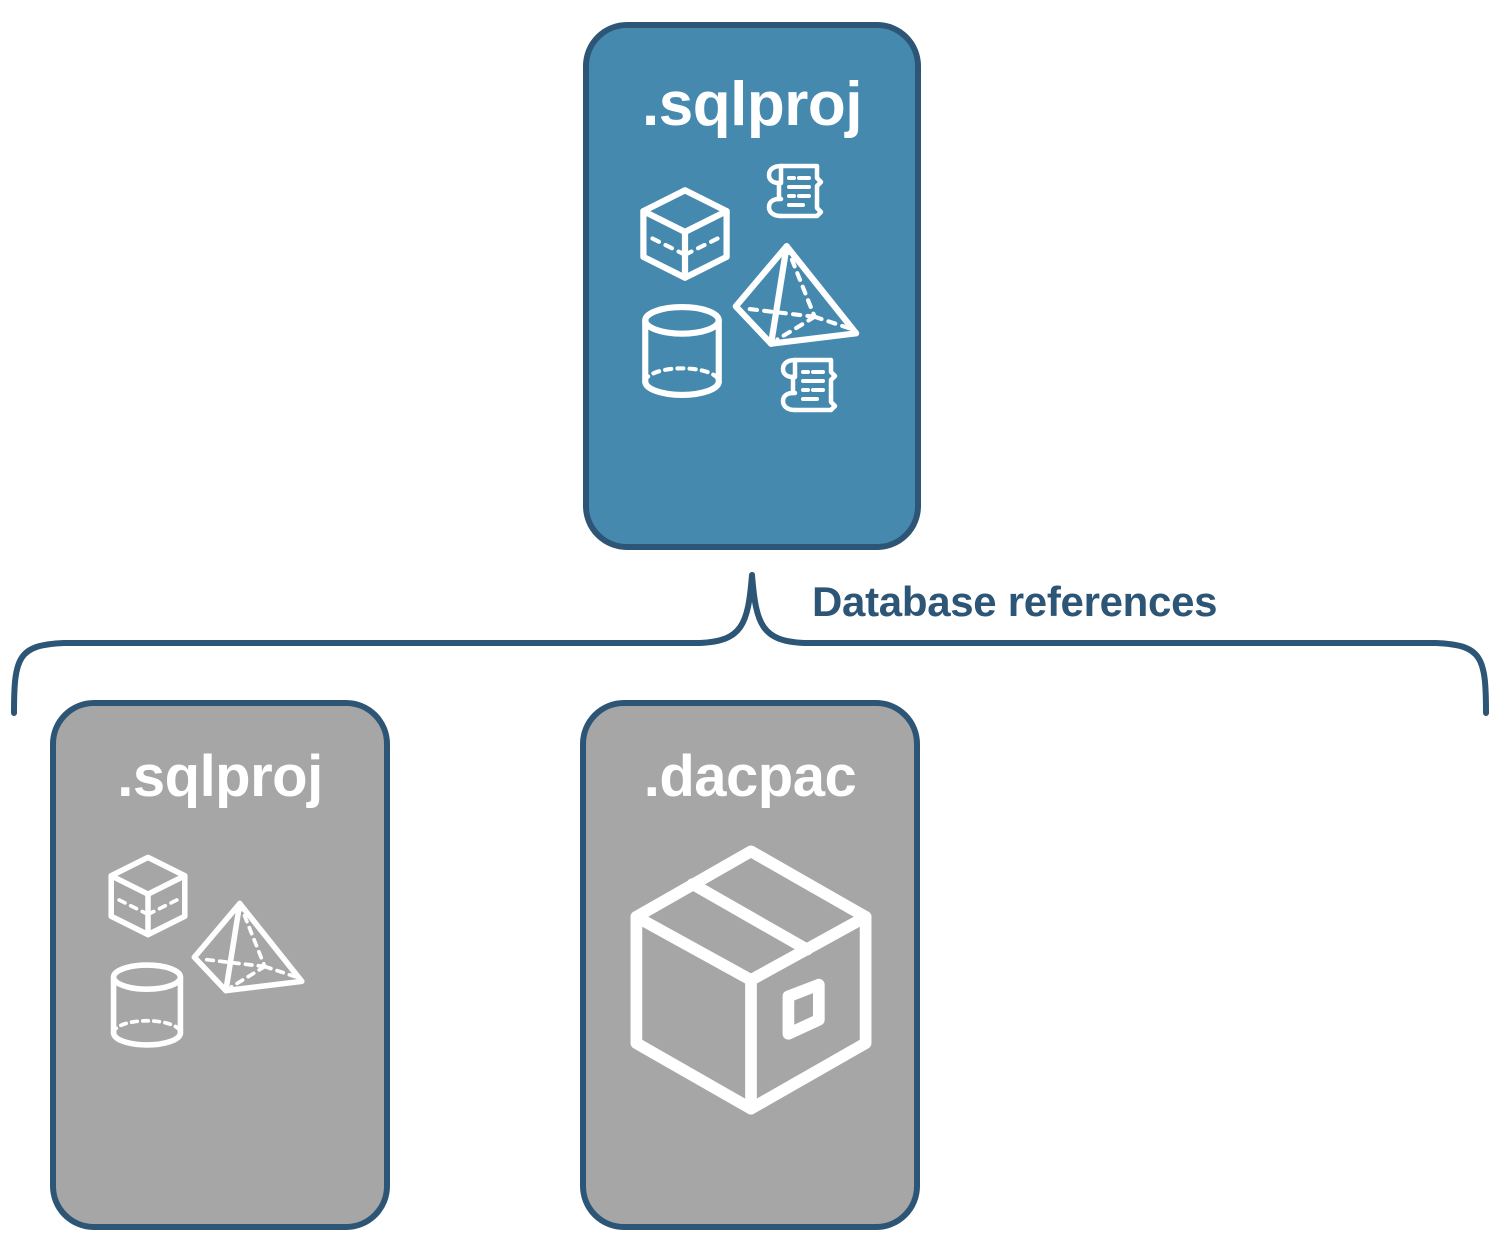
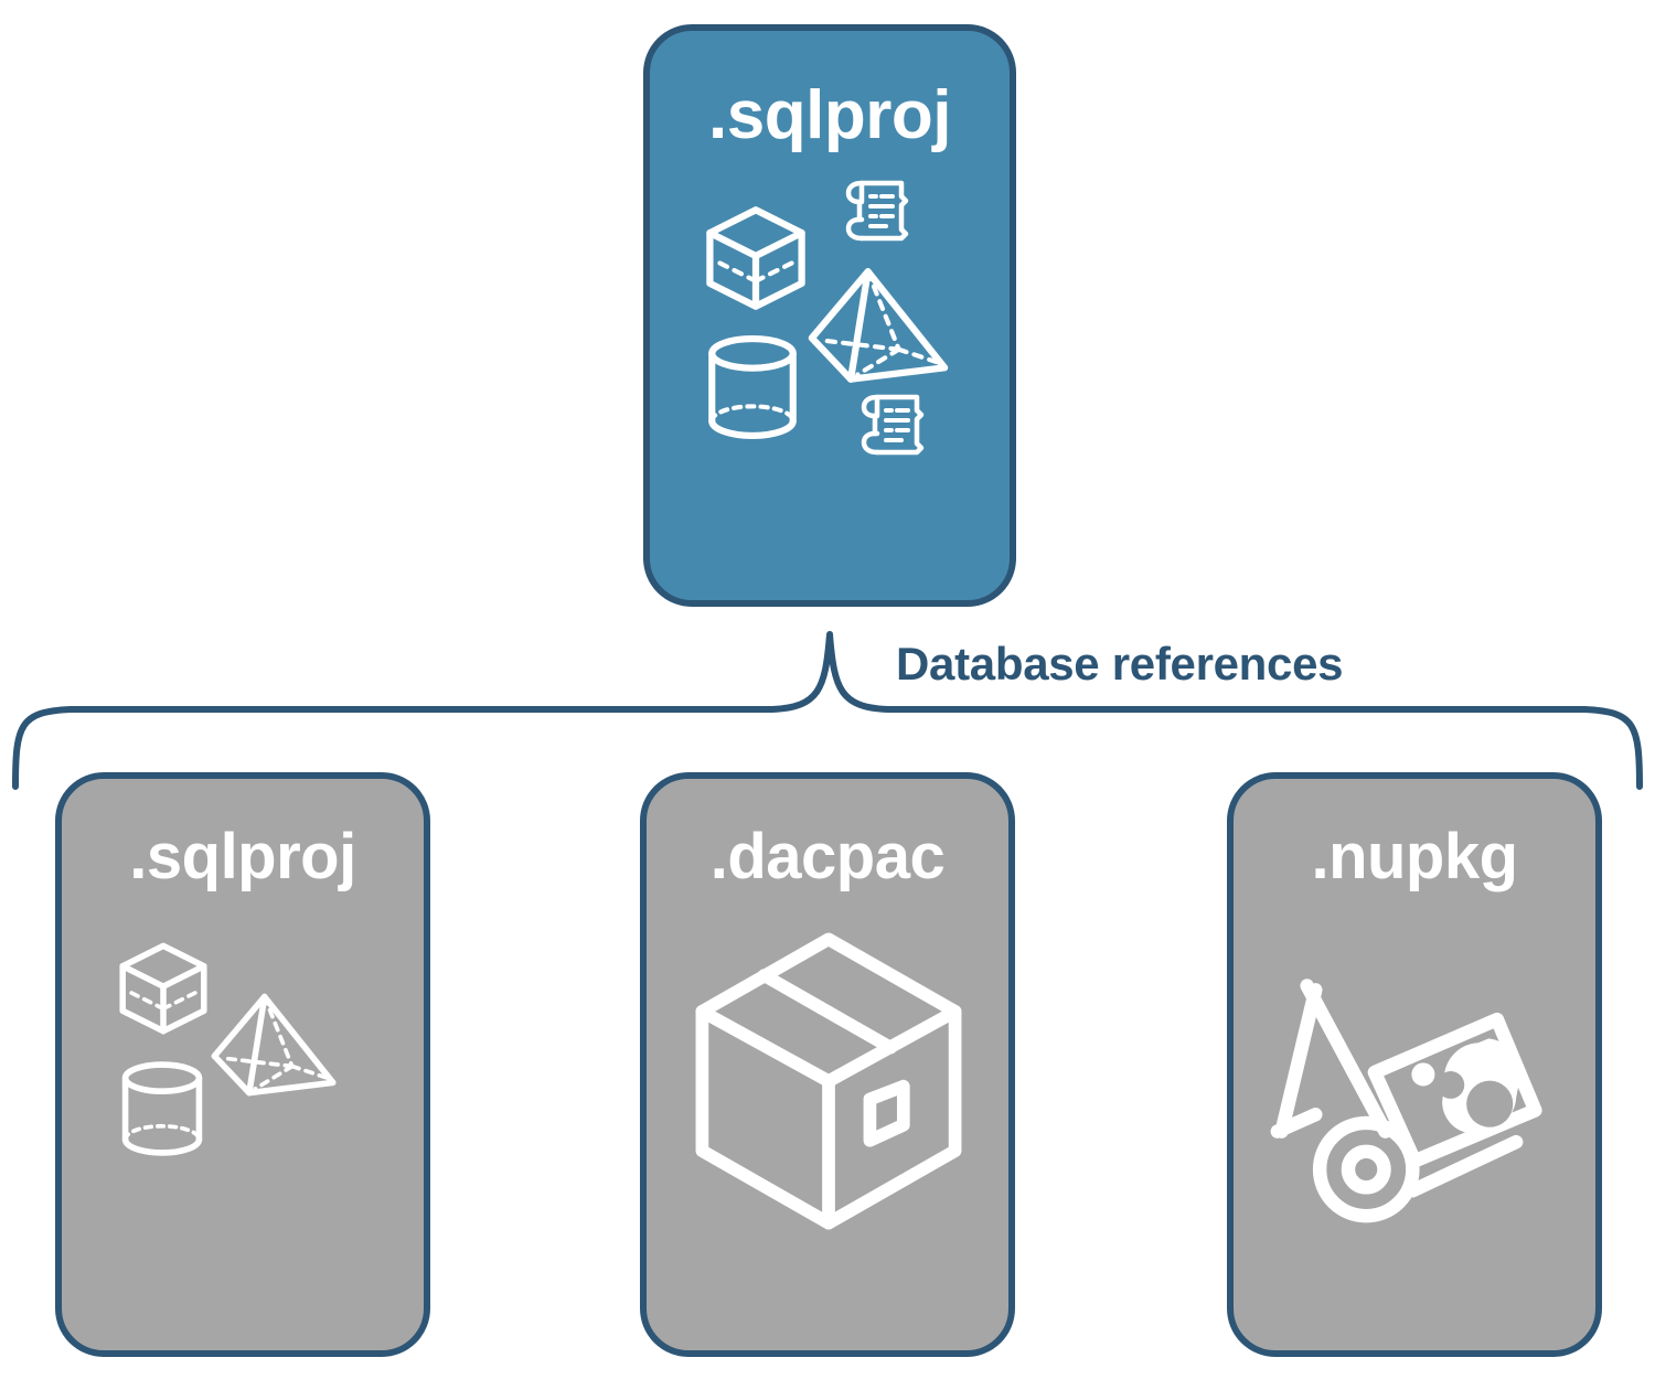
  .sqlproj
  Database references
  .sqlproj
  .dacpac
+ .nupkg
